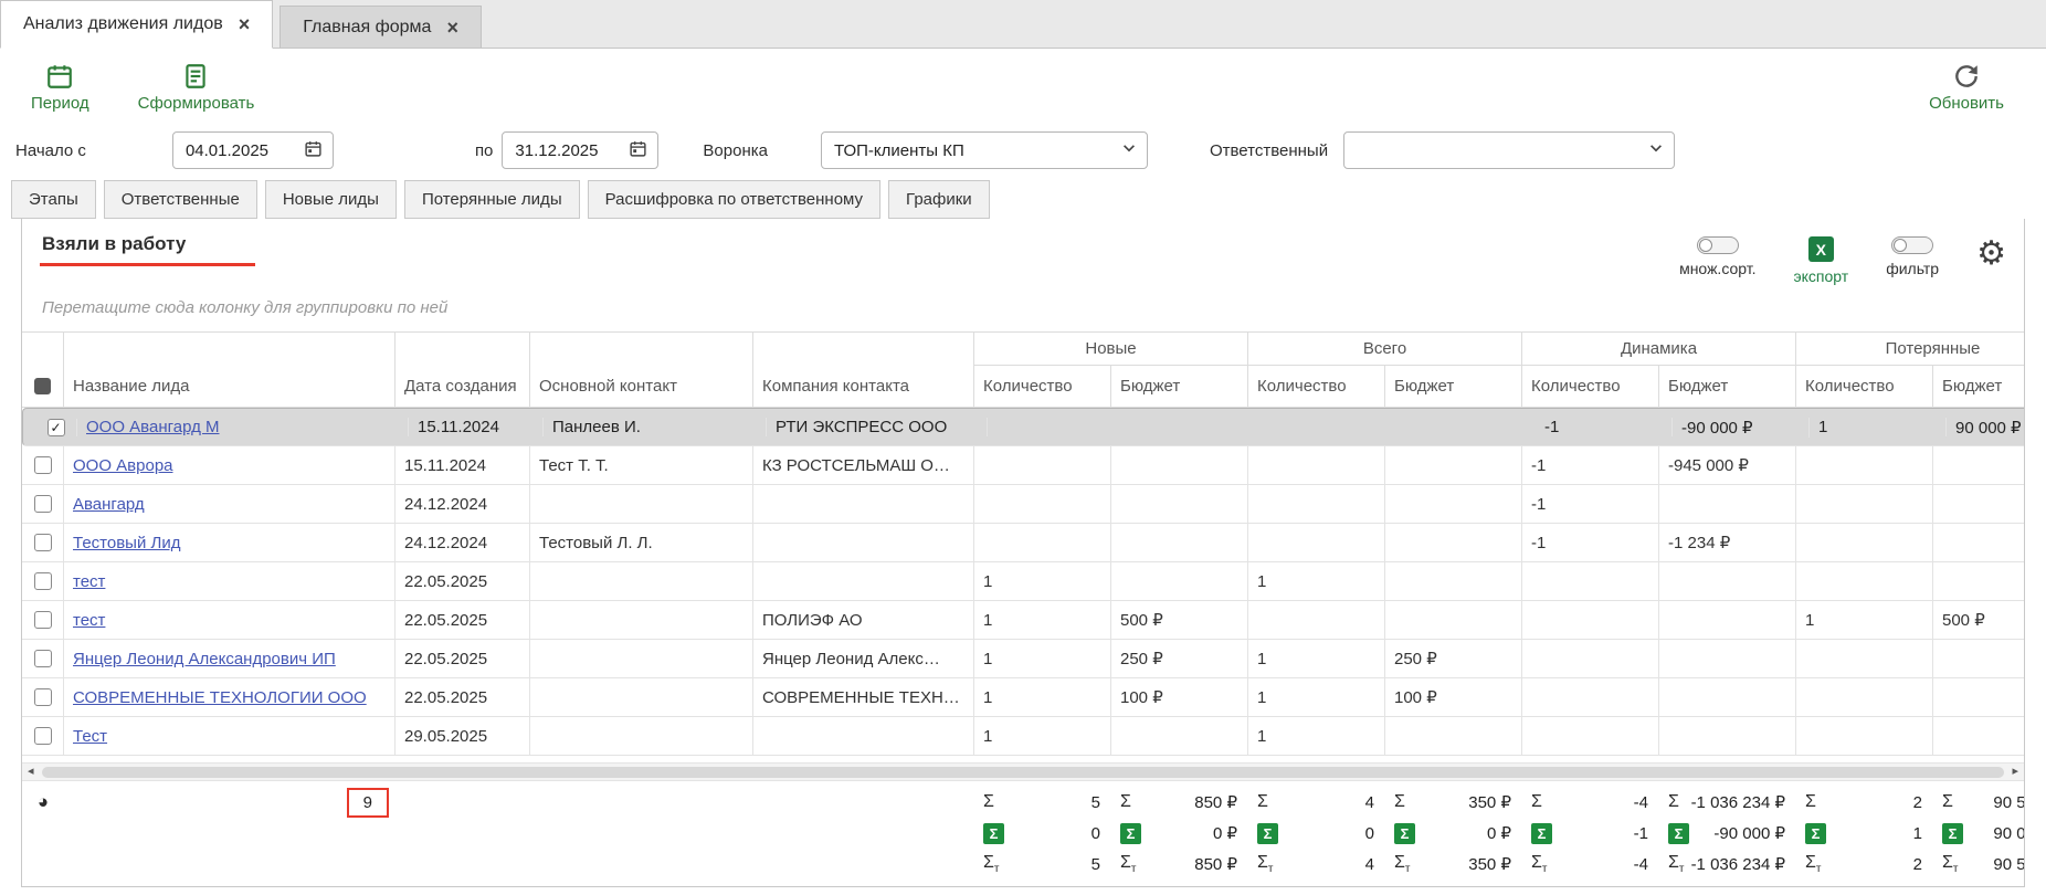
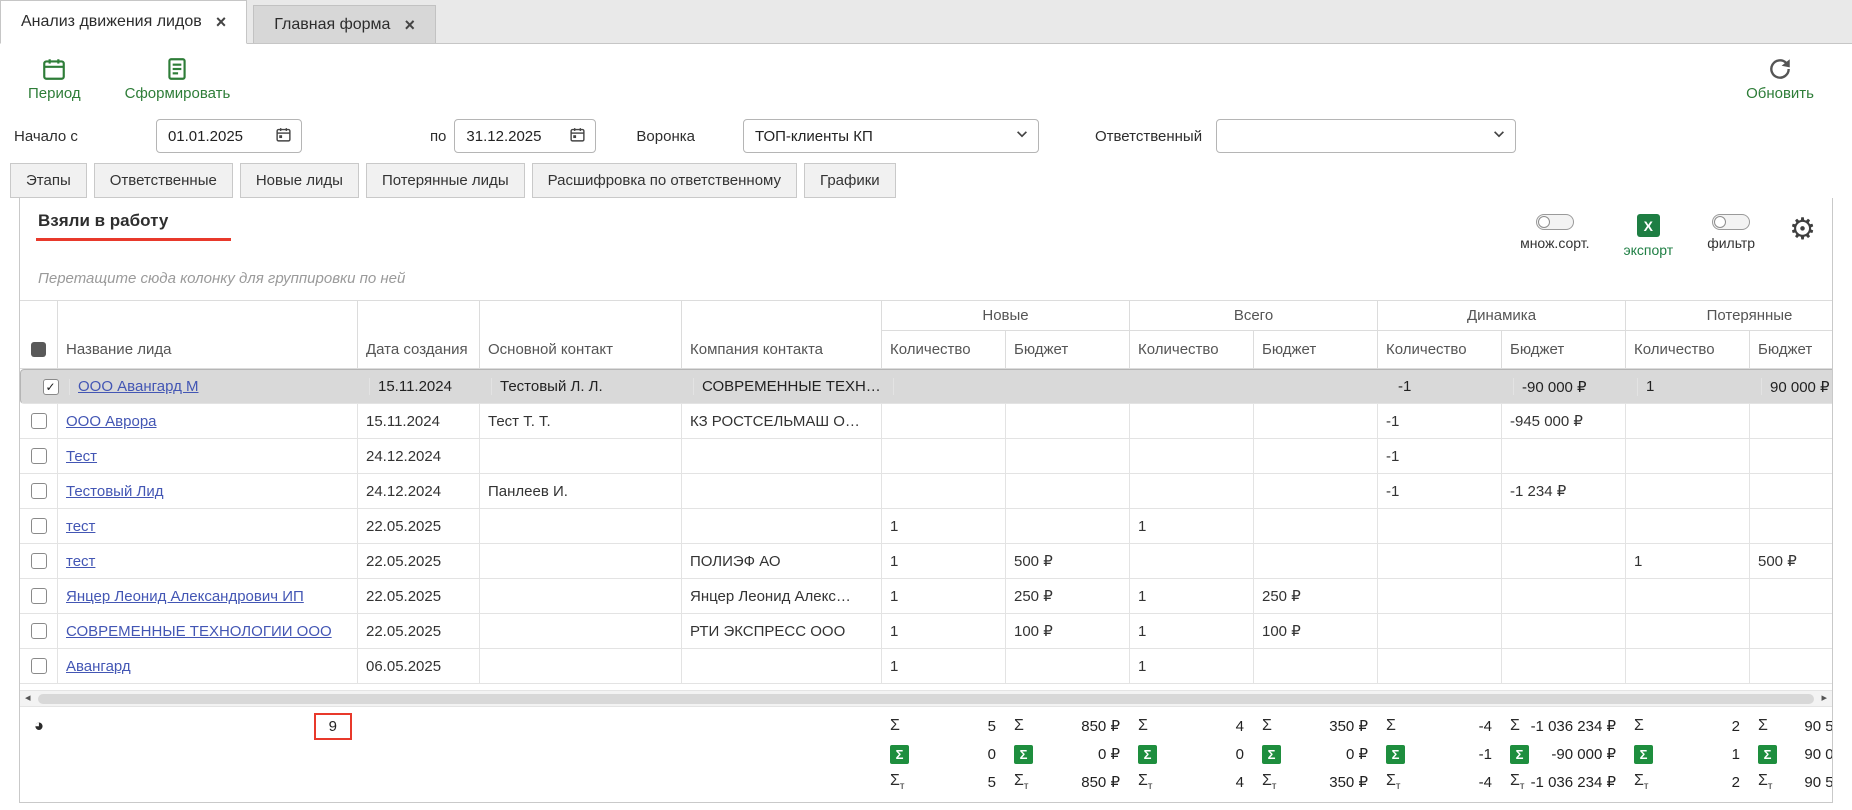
  Анализ движения лидов
  ×
  Главная форма
  ×
  Период
  Сформировать
  Обновить
  Начало с
- 04.01.2025
+ 01.01.2025
  по
  31.12.2025
  Воронка
  ТОП-клиенты КП
  Ответственный
  Этапы
  Ответственные
  Новые лиды
  Потерянные лиды
  Расшифровка по ответственному
  Графики
  Взяли в работу
  множ.сорт.
  X
  экспорт
  фильтр
  ⚙
  Перетащите сюда колонку для группировки по ней
  Название лида
  Дата создания
  Основной контакт
  Компания контакта
  Новые
  Количество
  Бюджет
  Всего
  Количество
  Бюджет
  Динамика
  Количество
  Бюджет
  Потерянные
  Количество
  Бюджет
  ✓
  ООО Авангард М
  15.11.2024
- Панлеев И.
+ Тестовый Л. Л.
- РТИ ЭКСПРЕСС ООО
+ СОВРЕМЕННЫЕ ТЕХН…
  -1
  -90 000 ₽
  1
  90 000 ₽
  ООО Аврора
  15.11.2024
  Тест Т. Т.
  КЗ РОСТСЕЛЬМАШ О…
  -1
  -945 000 ₽
- Авангард
+ Тест
  24.12.2024
  -1
  Тестовый Лид
  24.12.2024
- Тестовый Л. Л.
+ Панлеев И.
  -1
  -1 234 ₽
  тест
  22.05.2025
  1
  1
  тест
  22.05.2025
  ПОЛИЭФ АО
  1
  500 ₽
  1
  500 ₽
  Янцер Леонид Александрович ИП
  22.05.2025
  Янцер Леонид Алекс…
  1
  250 ₽
  1
  250 ₽
  СОВРЕМЕННЫЕ ТЕХНОЛОГИИ ООО
  22.05.2025
- СОВРЕМЕННЫЕ ТЕХН…
+ РТИ ЭКСПРЕСС ООО
  1
  100 ₽
  1
  100 ₽
- Тест
+ Авангард
- 29.05.2025
+ 06.05.2025
  1
  1
  ◂
  ▸
  ◕
  9
  Σ
  5
  Σ
  0
  Σт
  5
  Σ
  850 ₽
  Σ
  0 ₽
  Σт
  850 ₽
  Σ
  4
  Σ
  0
  Σт
  4
  Σ
  350 ₽
  Σ
  0 ₽
  Σт
  350 ₽
  Σ
  -4
  Σ
  -1
  Σт
  -4
  Σ
  -1 036 234 ₽
  Σ
  -90 000 ₽
  Σт
  -1 036 234 ₽
  Σ
  2
  Σ
  1
  Σт
  2
  Σ
  Σ
  Σт
